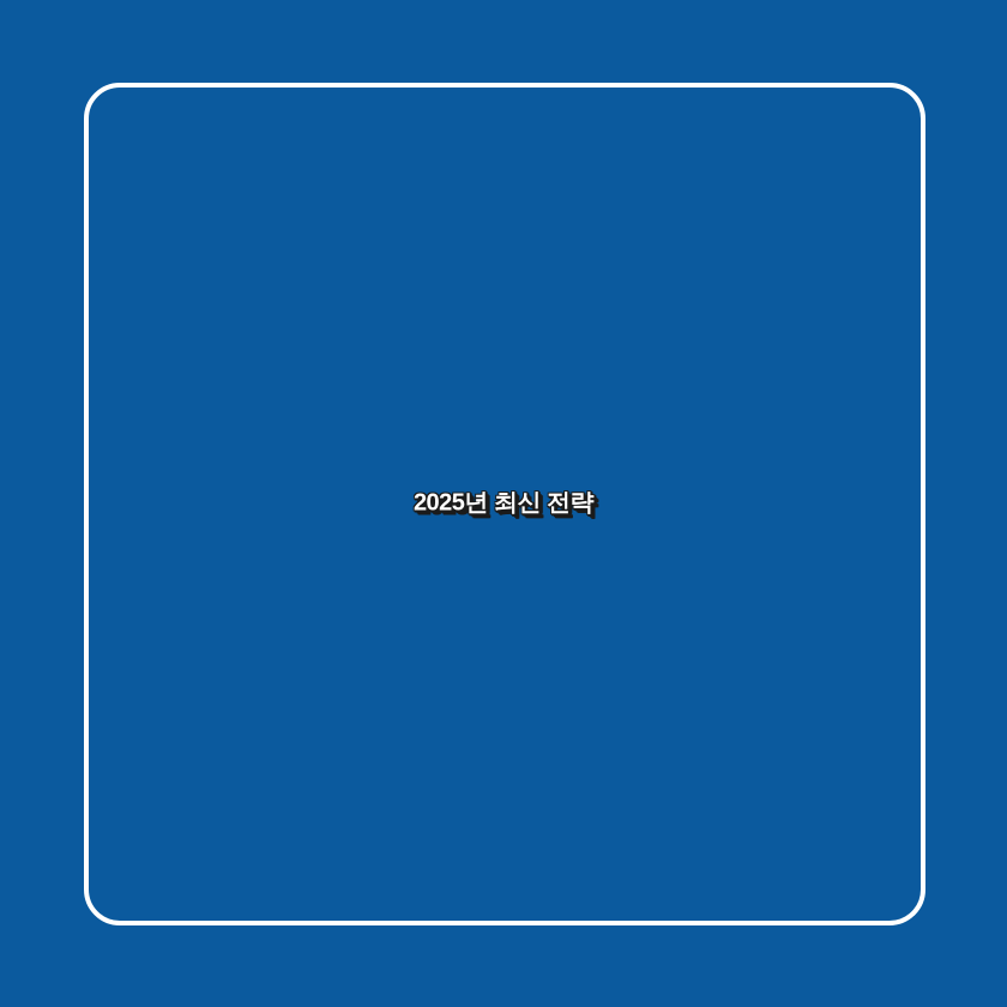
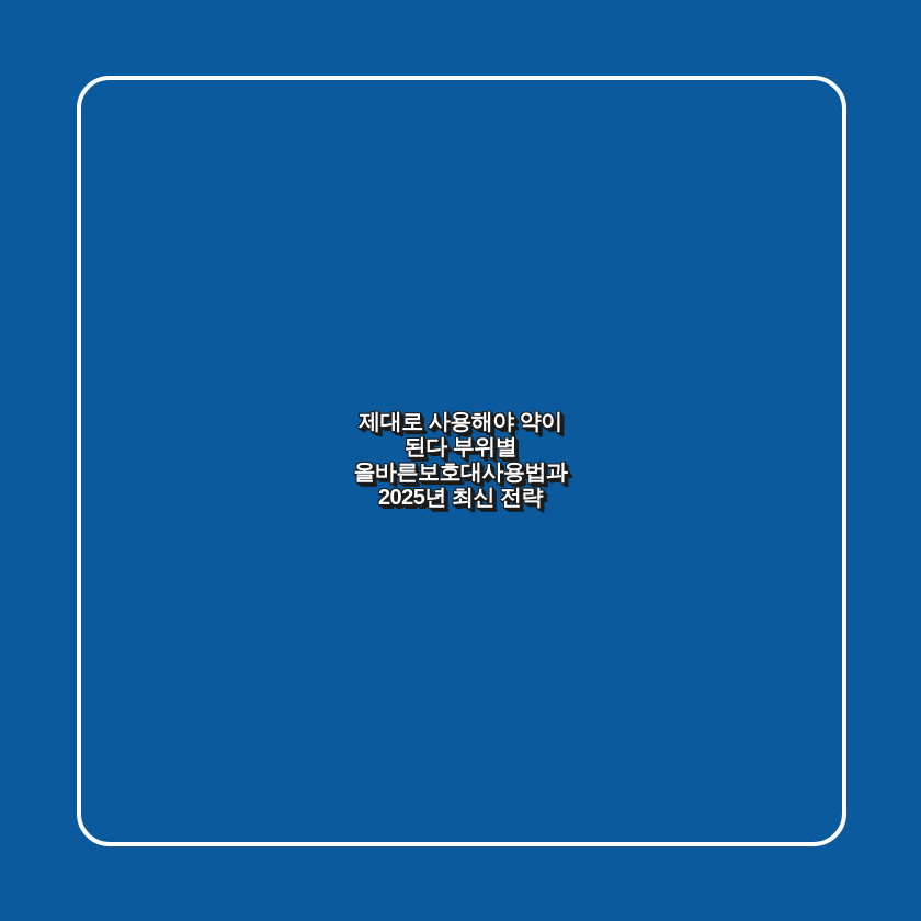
+ 제대로 사용해야 약이
+ 된다 부위별
+ 올바른보호대사용법과
  2025년 최신 전략
